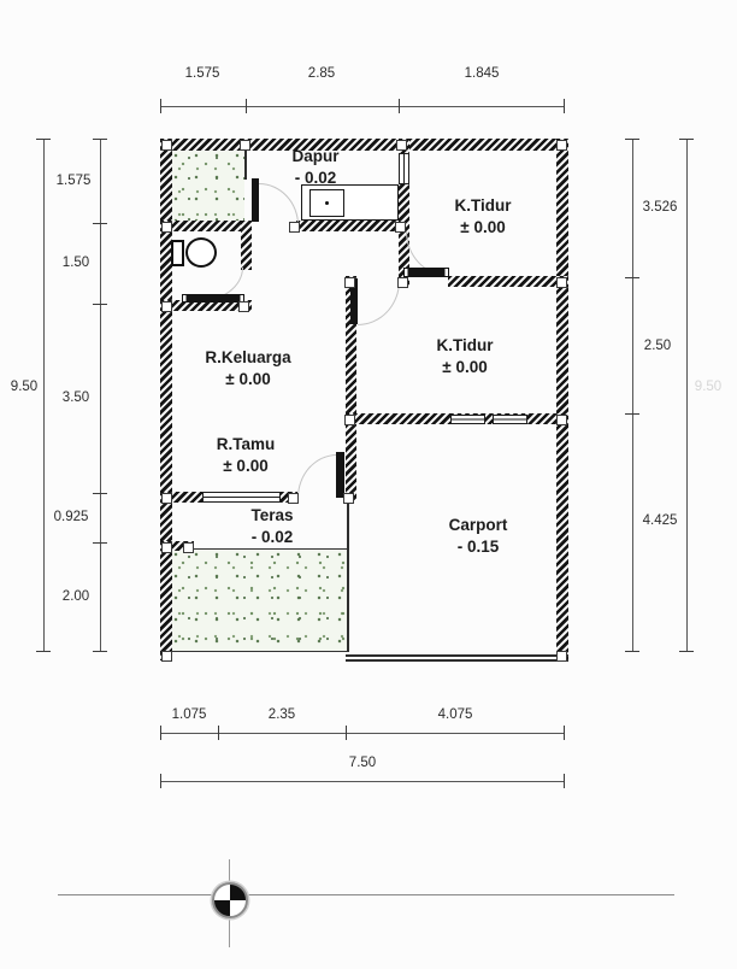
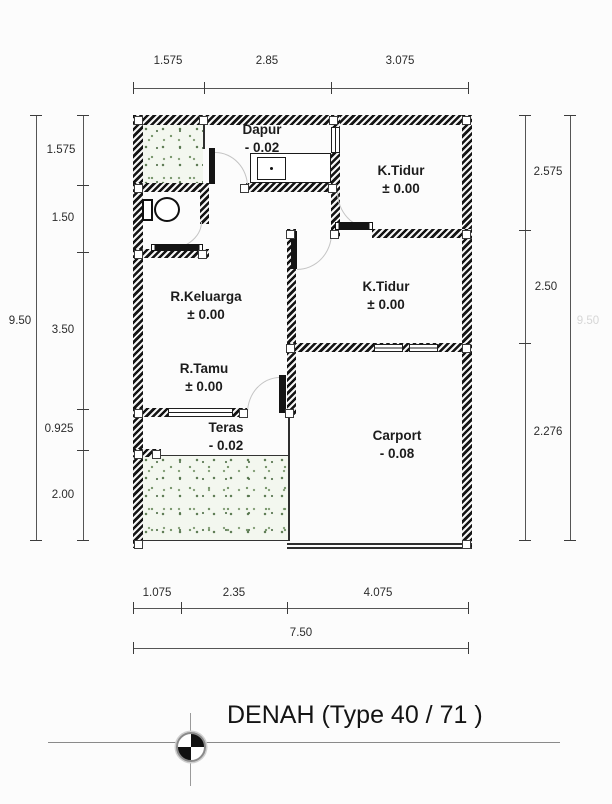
  Dapur
  - 0.02
  K.Tidur
  ± 0.00
  K.Tidur
  ± 0.00
  R.Keluarga
  ± 0.00
  R.Tamu
  ± 0.00
  Teras
  - 0.02
  Carport
- - 0.15
+ - 0.08
  1.575
  2.85
- 1.845
+ 3.075
  1.575
  1.50
  3.50
  0.925
  2.00
  9.50
- 3.526
+ 2.575
  2.50
- 4.425
+ 2.276
  9.50
  1.075
  2.35
  4.075
  7.50
+ DENAH (Type 40 / 71 )
